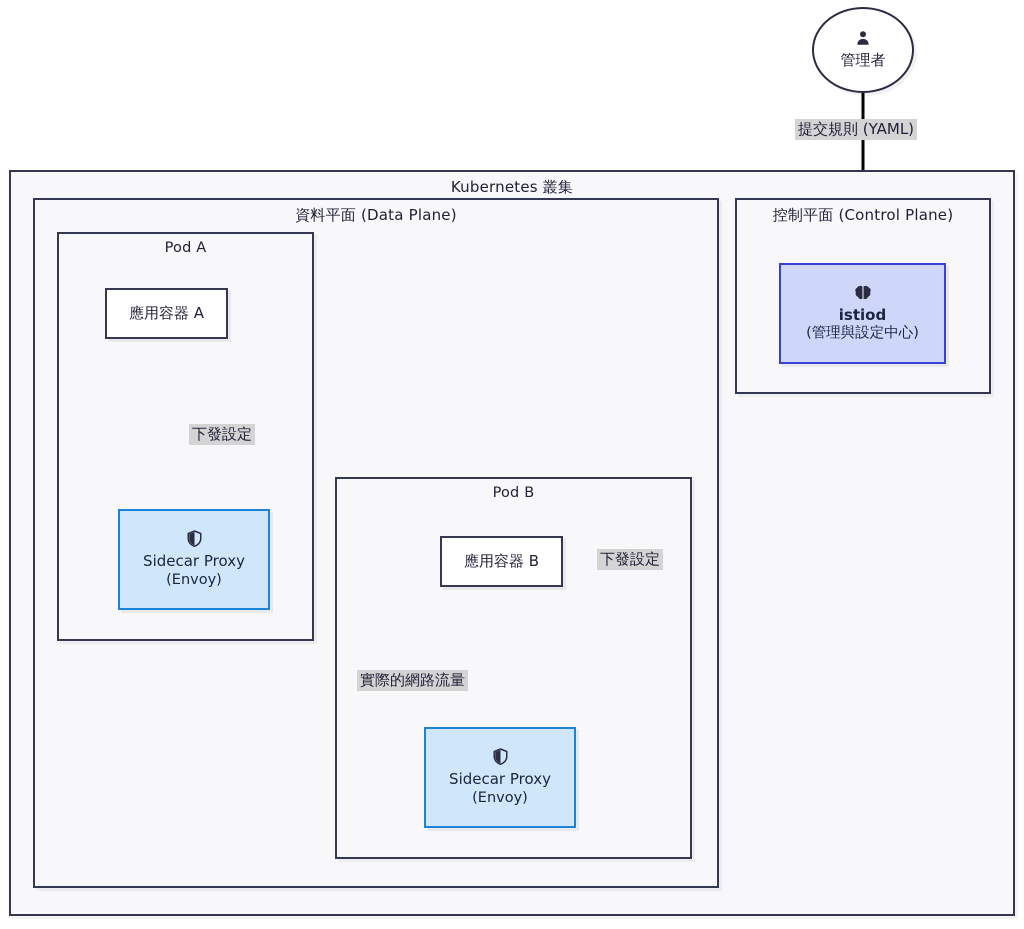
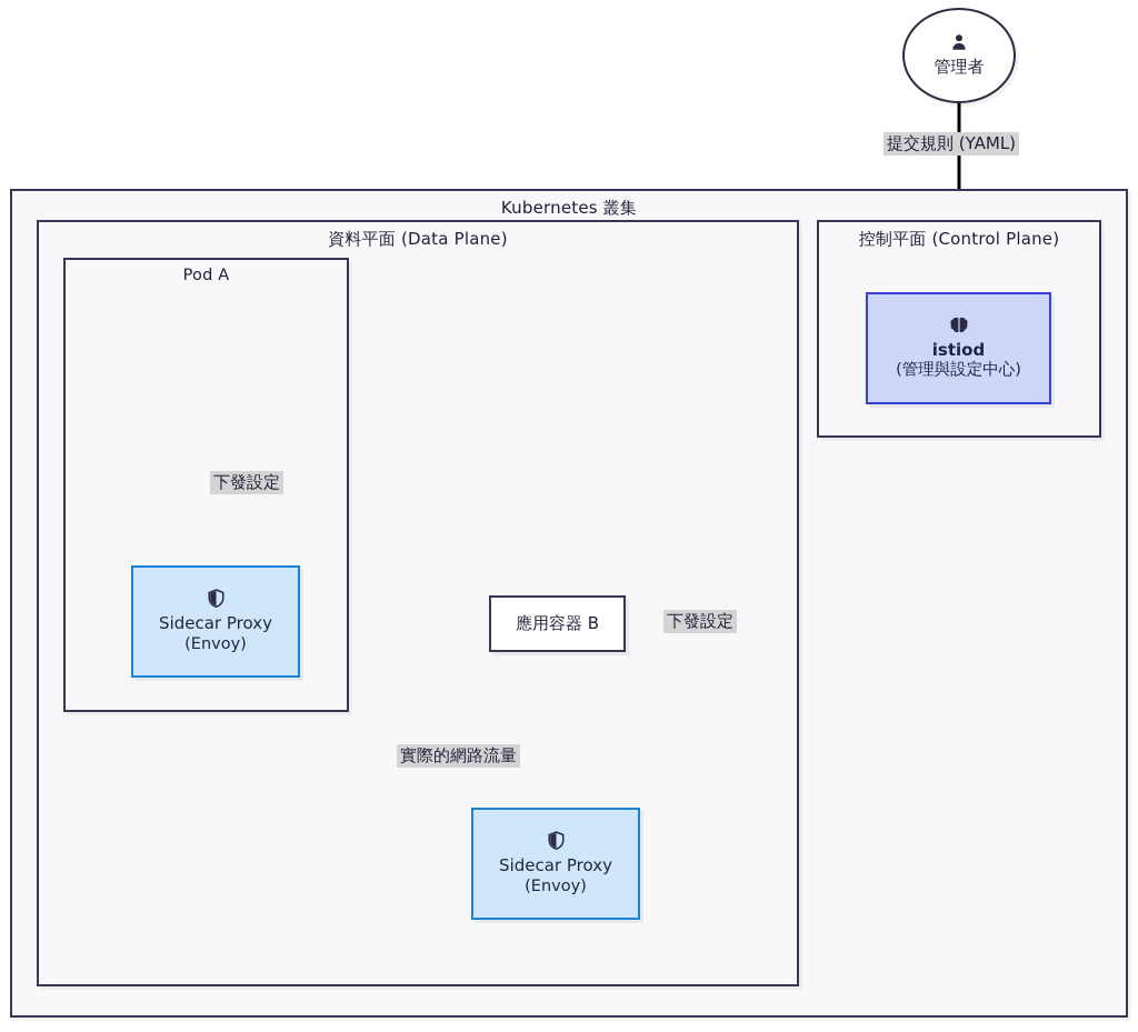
  管理者
  Kubernetes 叢集
  資料平面 (Data Plane)
  控制平面 (Control Plane)
  Pod A
- Pod B
- 應用容器 A
  Sidecar Proxy
  (Envoy)
  應用容器 B
  Sidecar Proxy
  (Envoy)
  istiod
  (管理與設定中心)
  提交規則 (YAML)
  下發設定
  下發設定
  實際的網路流量
